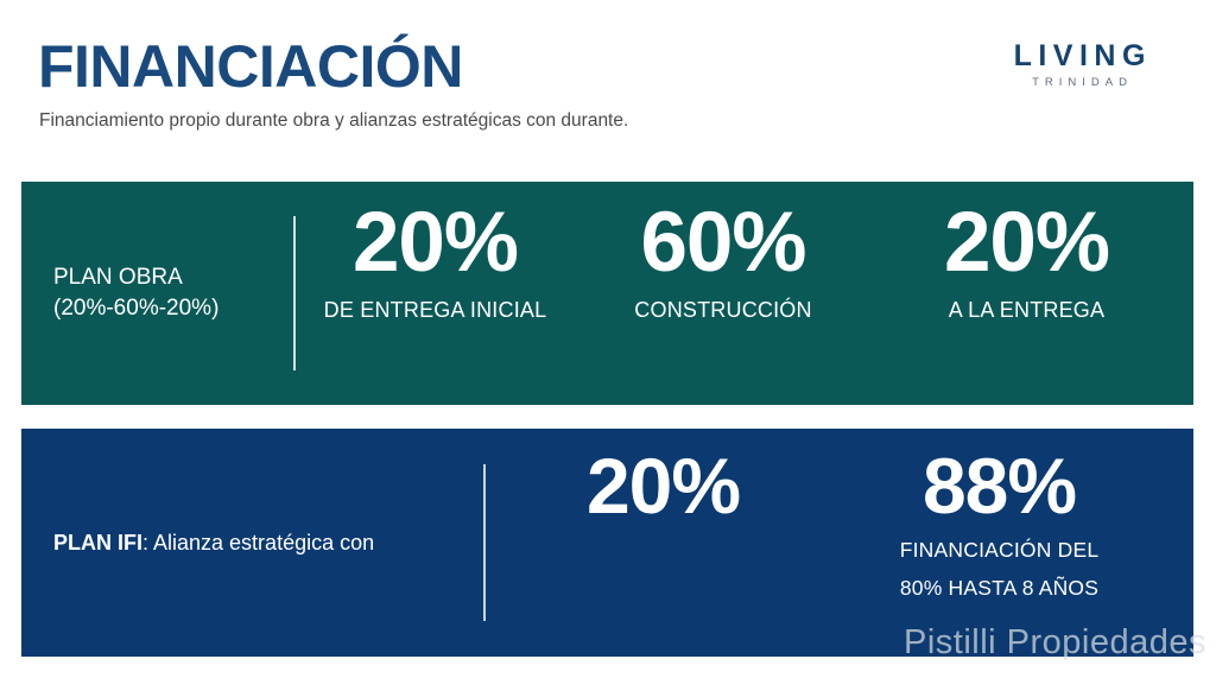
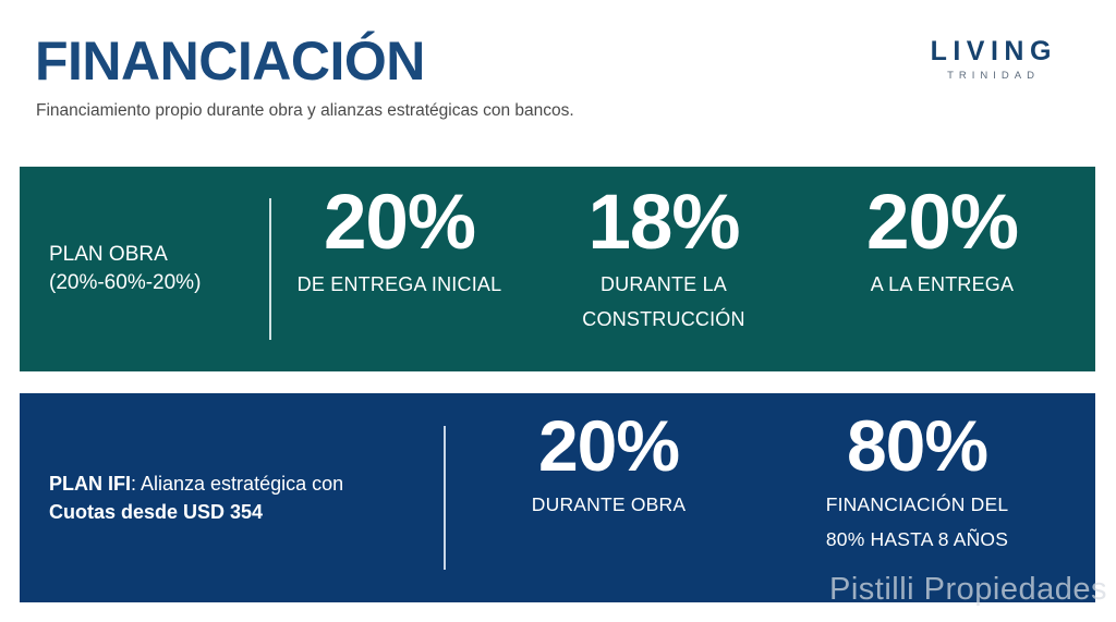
  FINANCIACIÓN
- Financiamiento propio durante obra y alianzas estratégicas con durante.
+ Financiamiento propio durante obra y alianzas estratégicas con bancos.
  LIVING
  TRINIDAD
  PLAN OBRA
  (20%-60%-20%)
  20%
  DE ENTREGA INICIAL
- 60%
+ 18%
+ DURANTE LA
  CONSTRUCCIÓN
  20%
  A LA ENTREGA
  PLAN IFI: Alianza estratégica con
+ Cuotas desde USD 354
  20%
+ DURANTE OBRA
- 88%
+ 80%
  FINANCIACIÓN DEL
  80% HASTA 8 AÑOS
  Pistilli Propiedades
